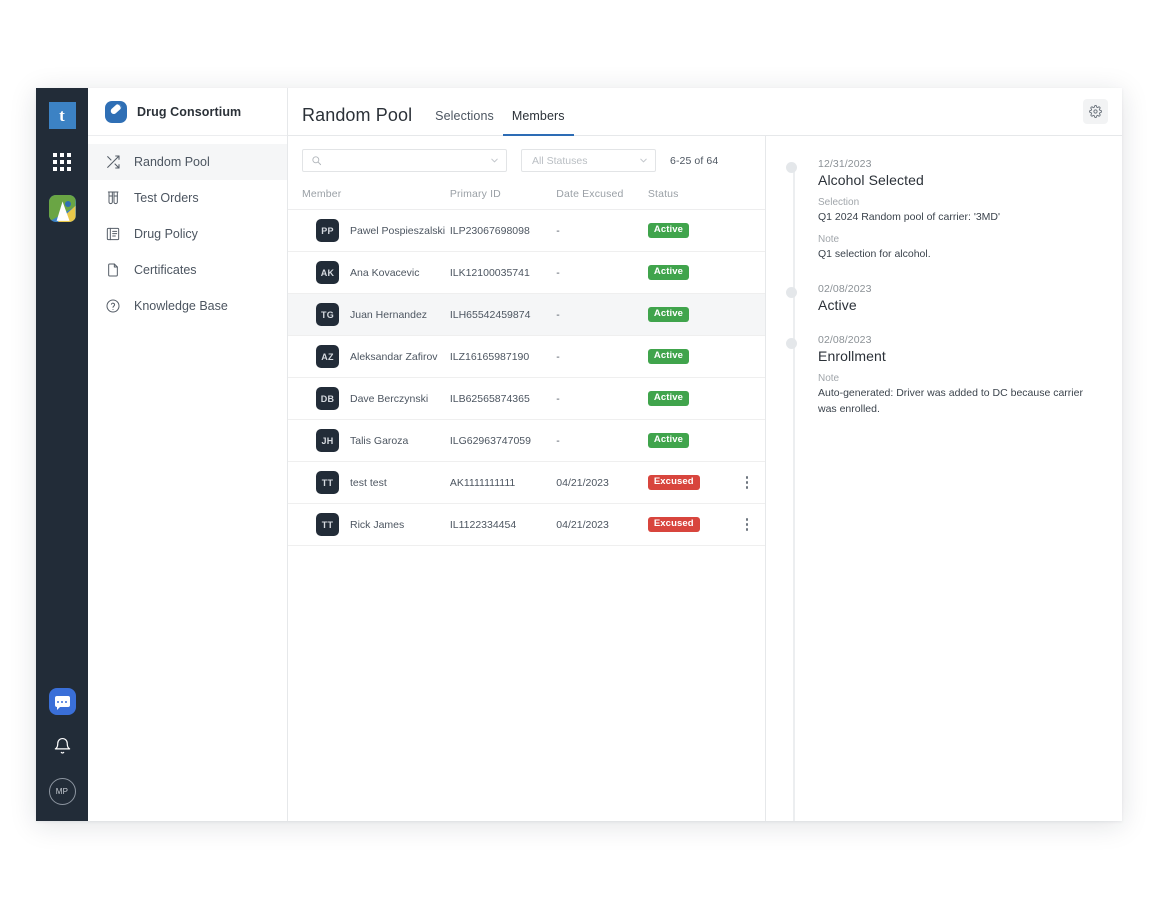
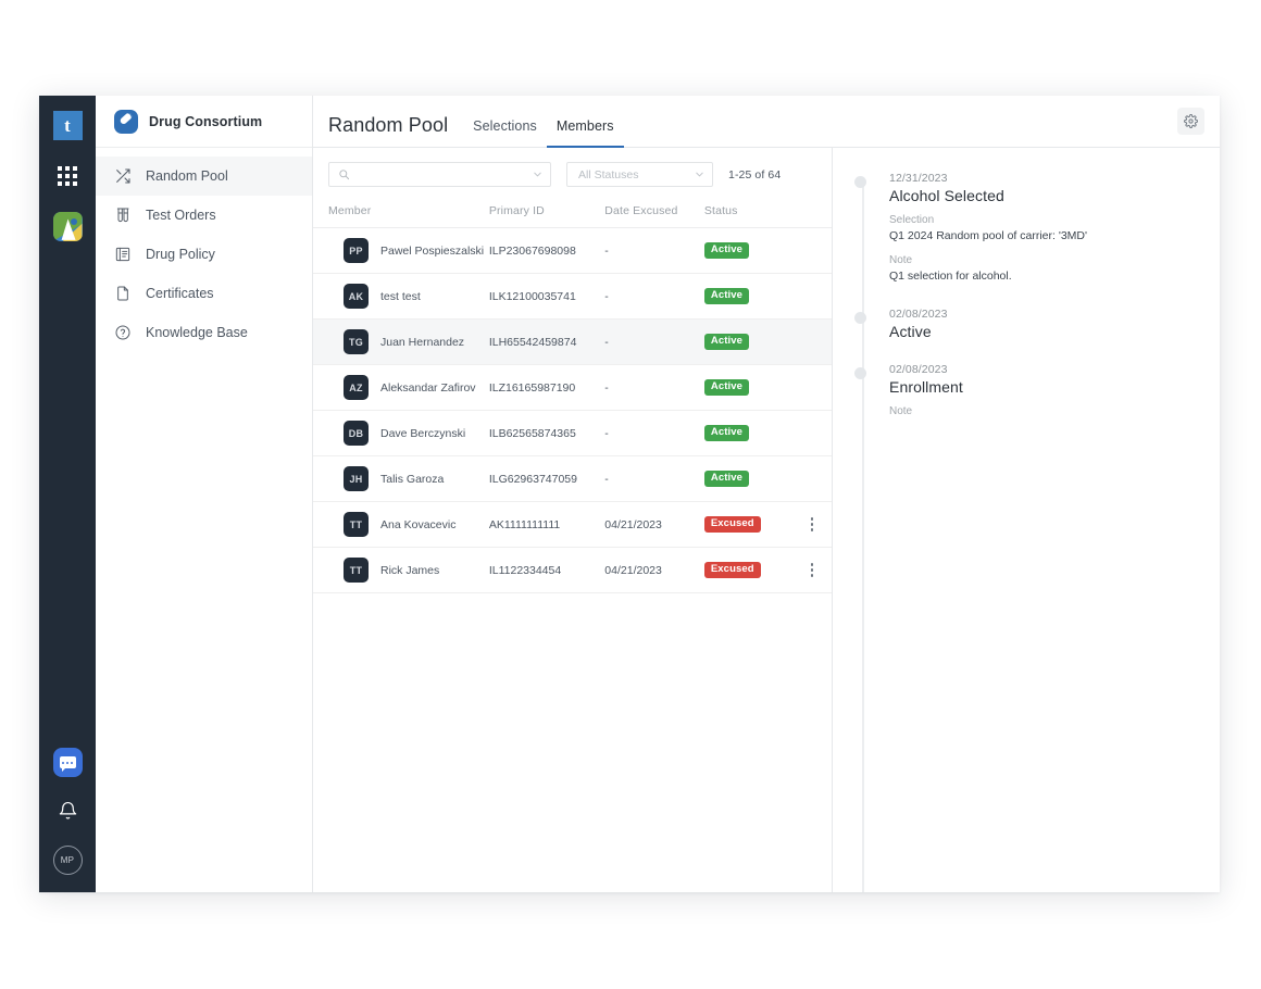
  t
  MP
  Drug Consortium
  Random Pool
  Test Orders
  Drug Policy
  Certificates
  Knowledge Base
  Random Pool
  Selections
  Members
  All Statuses
- 6-25 of 64
+ 1-25 of 64
  Member	Primary ID	Date Excused	Status
  PP Pawel Pospieszalski	ILP23067698098	-	Active
- AK Ana Kovacevic	ILK12100035741	-	Active
+ AK test test	ILK12100035741	-	Active
  TG Juan Hernandez	ILH65542459874	-	Active
  AZ Aleksandar Zafirov	ILZ16165987190	-	Active
  DB Dave Berczynski	ILB62565874365	-	Active
  JH Talis Garoza	ILG62963747059	-	Active
- TT test test	AK1111111111	04/21/2023	Excused
+ TT Ana Kovacevic	AK1111111111	04/21/2023	Excused
  TT Rick James	IL1122334454	04/21/2023	Excused
  12/31/2023
  Alcohol Selected
  Selection
  Q1 2024 Random pool of carrier: '3MD'
  Note
  Q1 selection for alcohol.
  02/08/2023
  Active
  02/08/2023
  Enrollment
  Note
- Auto-generated: Driver was added to DC because carrier was enrolled.
